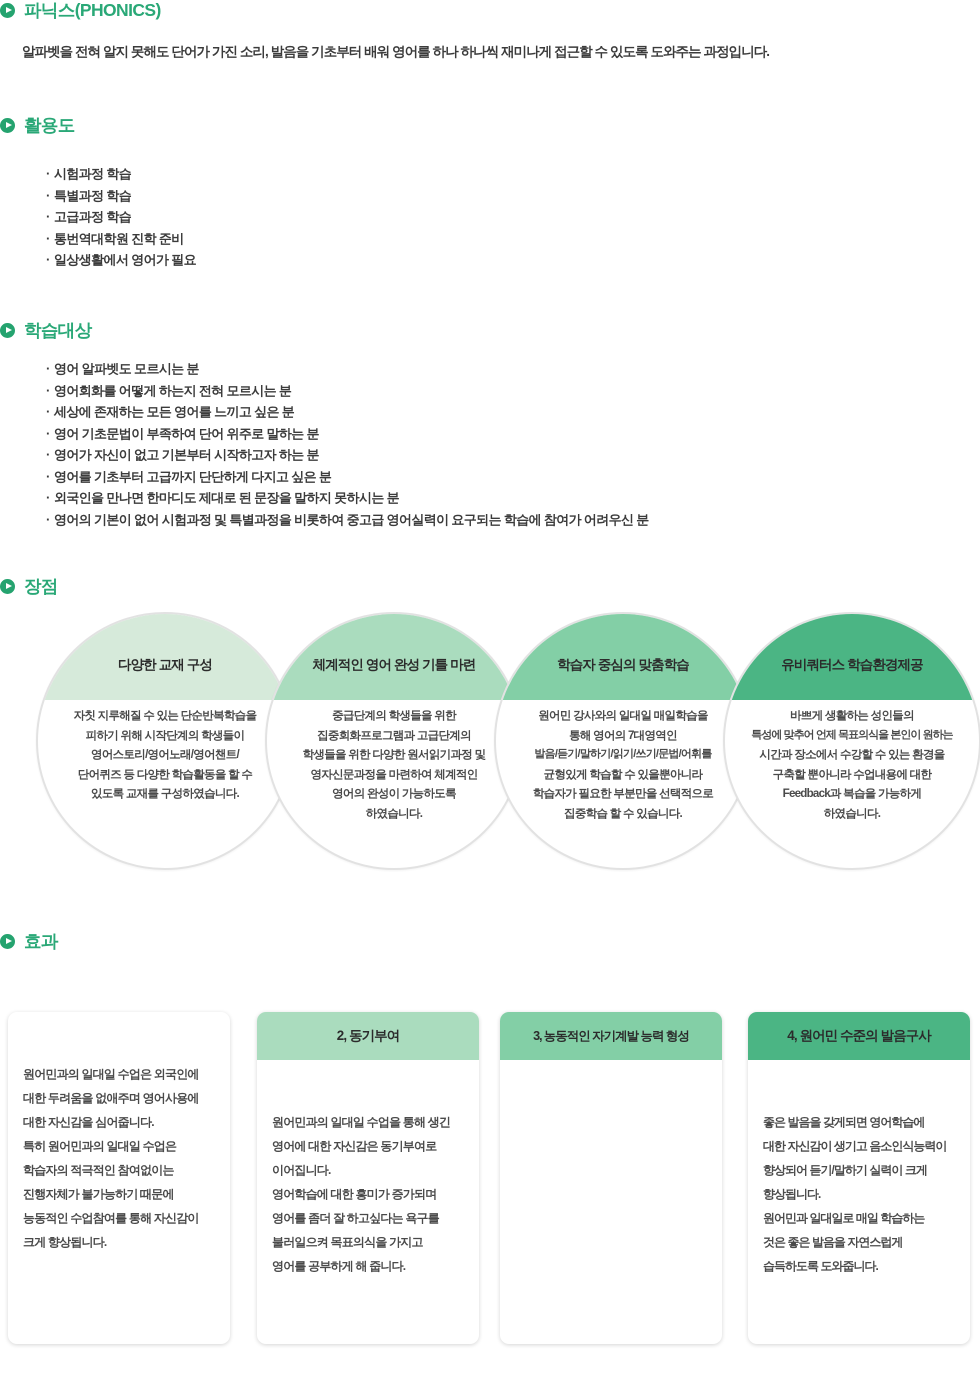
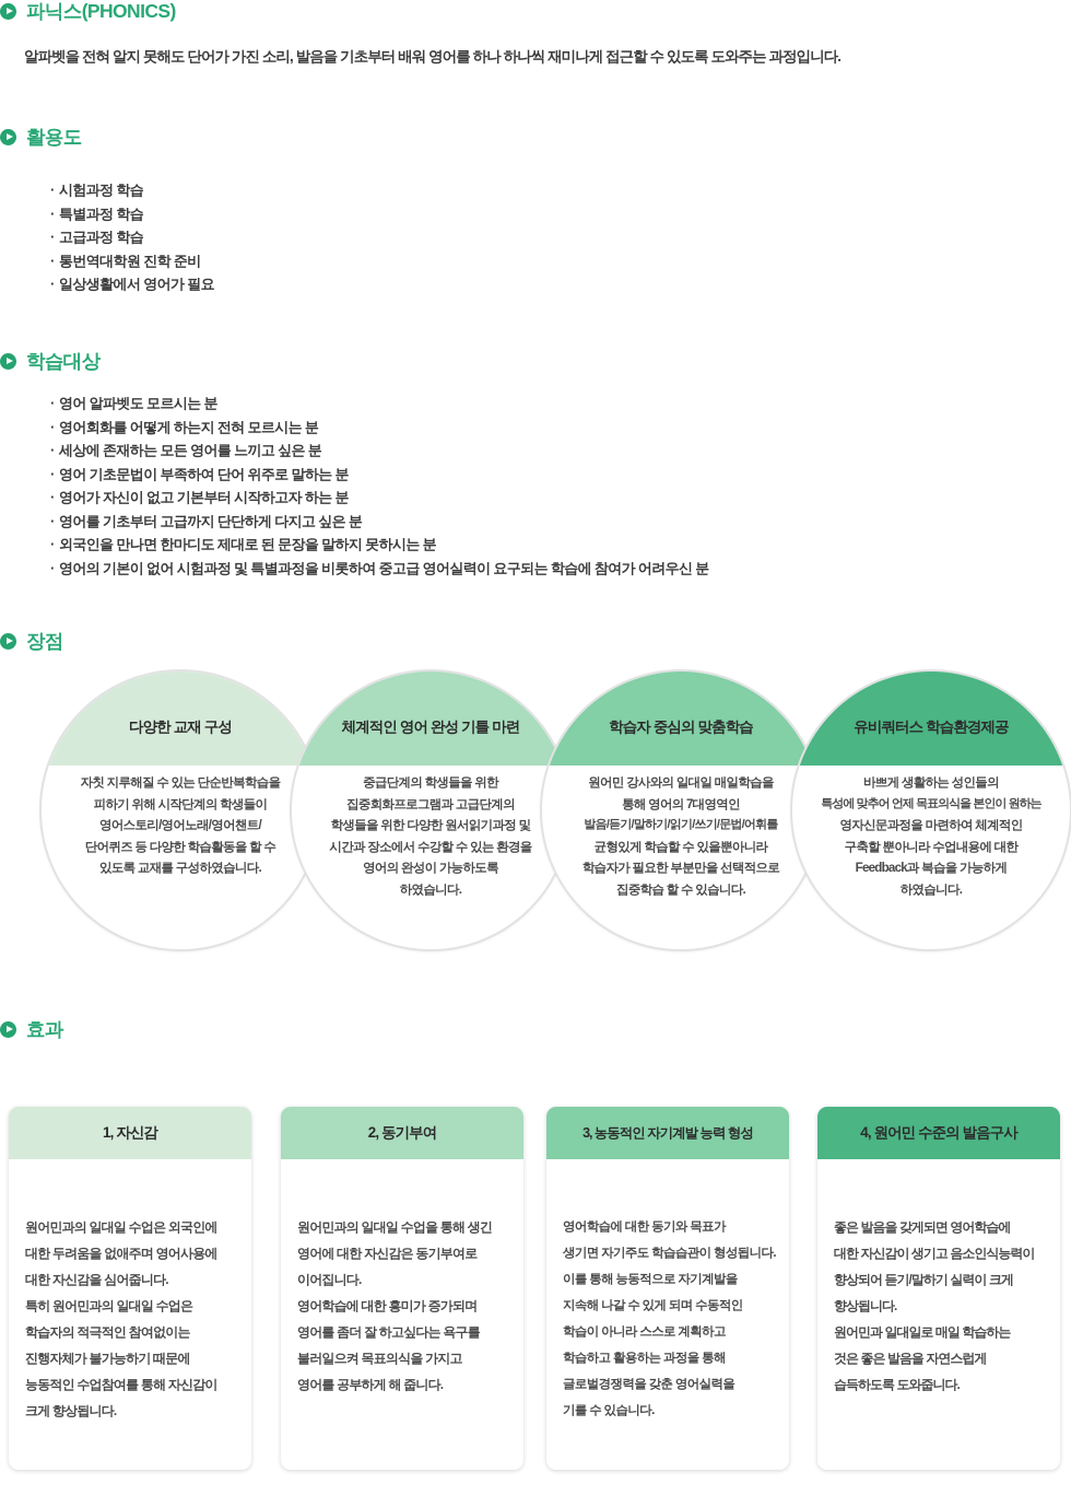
  파닉스(PHONICS)
  알파벳을 전혀 알지 못해도 단어가 가진 소리, 발음을 기초부터 배워 영어를 하나 하나씩 재미나게 접근할 수 있도록 도와주는 과정입니다.
  활용도
  시험과정 학습
  특별과정 학습
  고급과정 학습
  통번역대학원 진학 준비
  일상생활에서 영어가 필요
  학습대상
  영어 알파벳도 모르시는 분
  영어회화를 어떻게 하는지 전혀 모르시는 분
  세상에 존재하는 모든 영어를 느끼고 싶은 분
  영어 기초문법이 부족하여 단어 위주로 말하는 분
  영어가 자신이 없고 기본부터 시작하고자 하는 분
  영어를 기초부터 고급까지 단단하게 다지고 싶은 분
  외국인을 만나면 한마디도 제대로 된 문장을 말하지 못하시는 분
  영어의 기본이 없어 시험과정 및 특별과정을 비롯하여 중고급 영어실력이 요구되는 학습에 참여가 어려우신 분
  장점
  다양한 교재 구성
  자칫 지루해질 수 있는 단순반복학습을
  피하기 위해 시작단계의 학생들이
  영어스토리/영어노래/영어챈트/
  단어퀴즈 등 다양한 학습활동을 할 수
  있도록 교재를 구성하였습니다.
  체계적인 영어 완성 기틀 마련
  중급단계의 학생들을 위한
  집중회화프로그램과 고급단계의
  학생들을 위한 다양한 원서읽기과정 및
- 영자신문과정을 마련하여 체계적인
+ 시간과 장소에서 수강할 수 있는 환경을
  영어의 완성이 가능하도록
  하였습니다.
  학습자 중심의 맞춤학습
  원어민 강사와의 일대일 매일학습을
  통해 영어의 7대영역인
  발음/듣기/말하기/읽기/쓰기/문법/어휘를
  균형있게 학습할 수 있을뿐아니라
  학습자가 필요한 부분만을 선택적으로
  집중학습 할 수 있습니다.
  유비쿼터스 학습환경제공
  바쁘게 생활하는 성인들의
  특성에 맞추어 언제 목표의식을 본인이 원하는
- 시간과 장소에서 수강할 수 있는 환경을
+ 영자신문과정을 마련하여 체계적인
  구축할 뿐아니라 수업내용에 대한
  Feedback과 복습을 가능하게
  하였습니다.
  효과
+ 1, 자신감
  원어민과의 일대일 수업은 외국인에
  대한 두려움을 없애주며 영어사용에
  대한 자신감을 심어줍니다.
  특히 원어민과의 일대일 수업은
  학습자의 적극적인 참여없이는
  진행자체가 불가능하기 때문에
  능동적인 수업참여를 통해 자신감이
  크게 향상됩니다.
  2, 동기부여
  원어민과의 일대일 수업을 통해 생긴
  영어에 대한 자신감은 동기부여로
  이어집니다.
  영어학습에 대한 흥미가 증가되며
  영어를 좀더 잘 하고싶다는 욕구를
  불러일으켜 목표의식을 가지고
  영어를 공부하게 해 줍니다.
  3, 농동적인 자기계발 능력 형성
+ 영어학습에 대한 동기와 목표가
+ 생기면 자기주도 학습습관이 형성됩니다.
+ 이를 통해 능동적으로 자기계발을
+ 지속해 나갈 수 있게 되며 수동적인
+ 학습이 아니라 스스로 계획하고
+ 학습하고 활용하는 과정을 통해
+ 글로벌경쟁력을 갖춘 영어실력을
+ 기를 수 있습니다.
  4, 원어민 수준의 발음구사
  좋은 발음을 갖게되면 영어학습에
  대한 자신감이 생기고 음소인식능력이
  향상되어 듣기/말하기 실력이 크게
  향상됩니다.
  원어민과 일대일로 매일 학습하는
  것은 좋은 발음을 자연스럽게
  습득하도록 도와줍니다.
